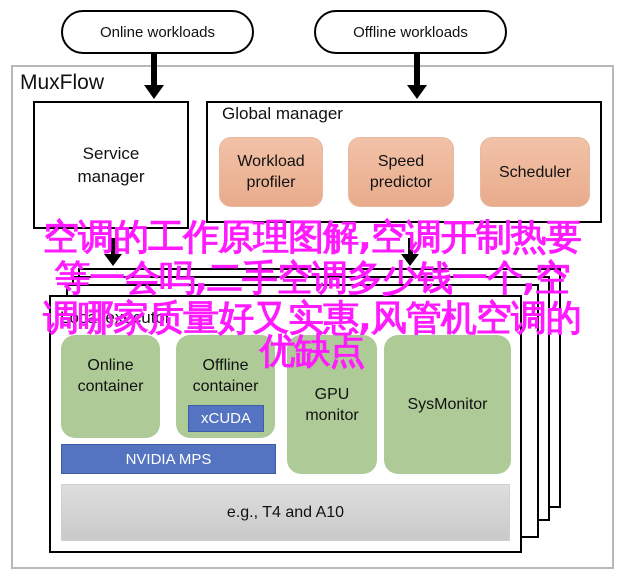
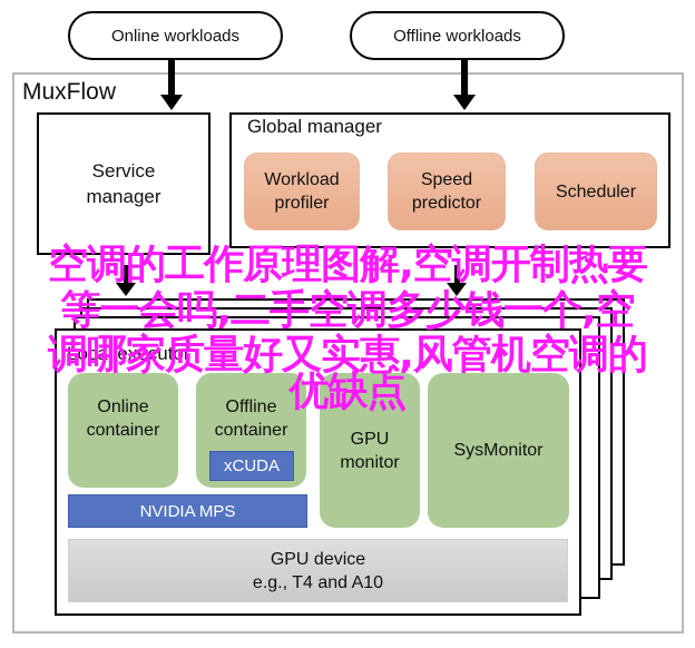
  Online workloads
  Offline workloads
  MuxFlow
  Service manager
  Global manager
  Workload profiler
  Speed predictor
  Scheduler
  Local executor
  Online container
  Offline container
  xCUDA
  NVIDIA MPS
  GPU monitor
  SysMonitor
+ GPU device
  e.g., T4 and A10
  空调的工作原理图解,空调开制热要
  等一会吗,二手空调多少钱一个,空
  调哪家质量好又实惠,风管机空调的
  优缺点
